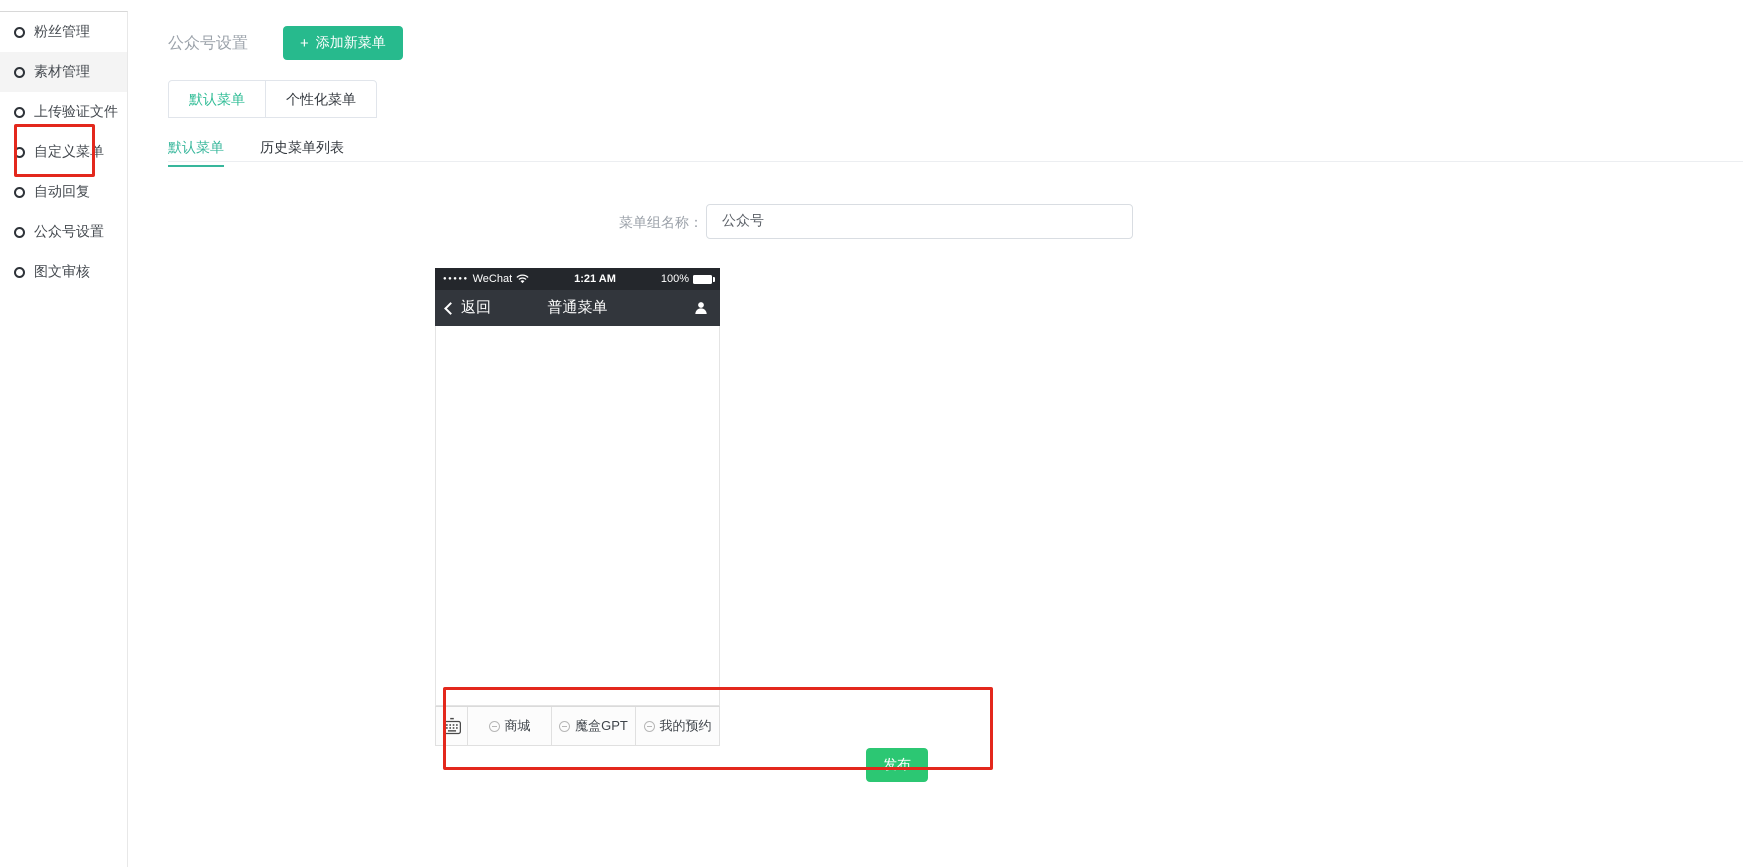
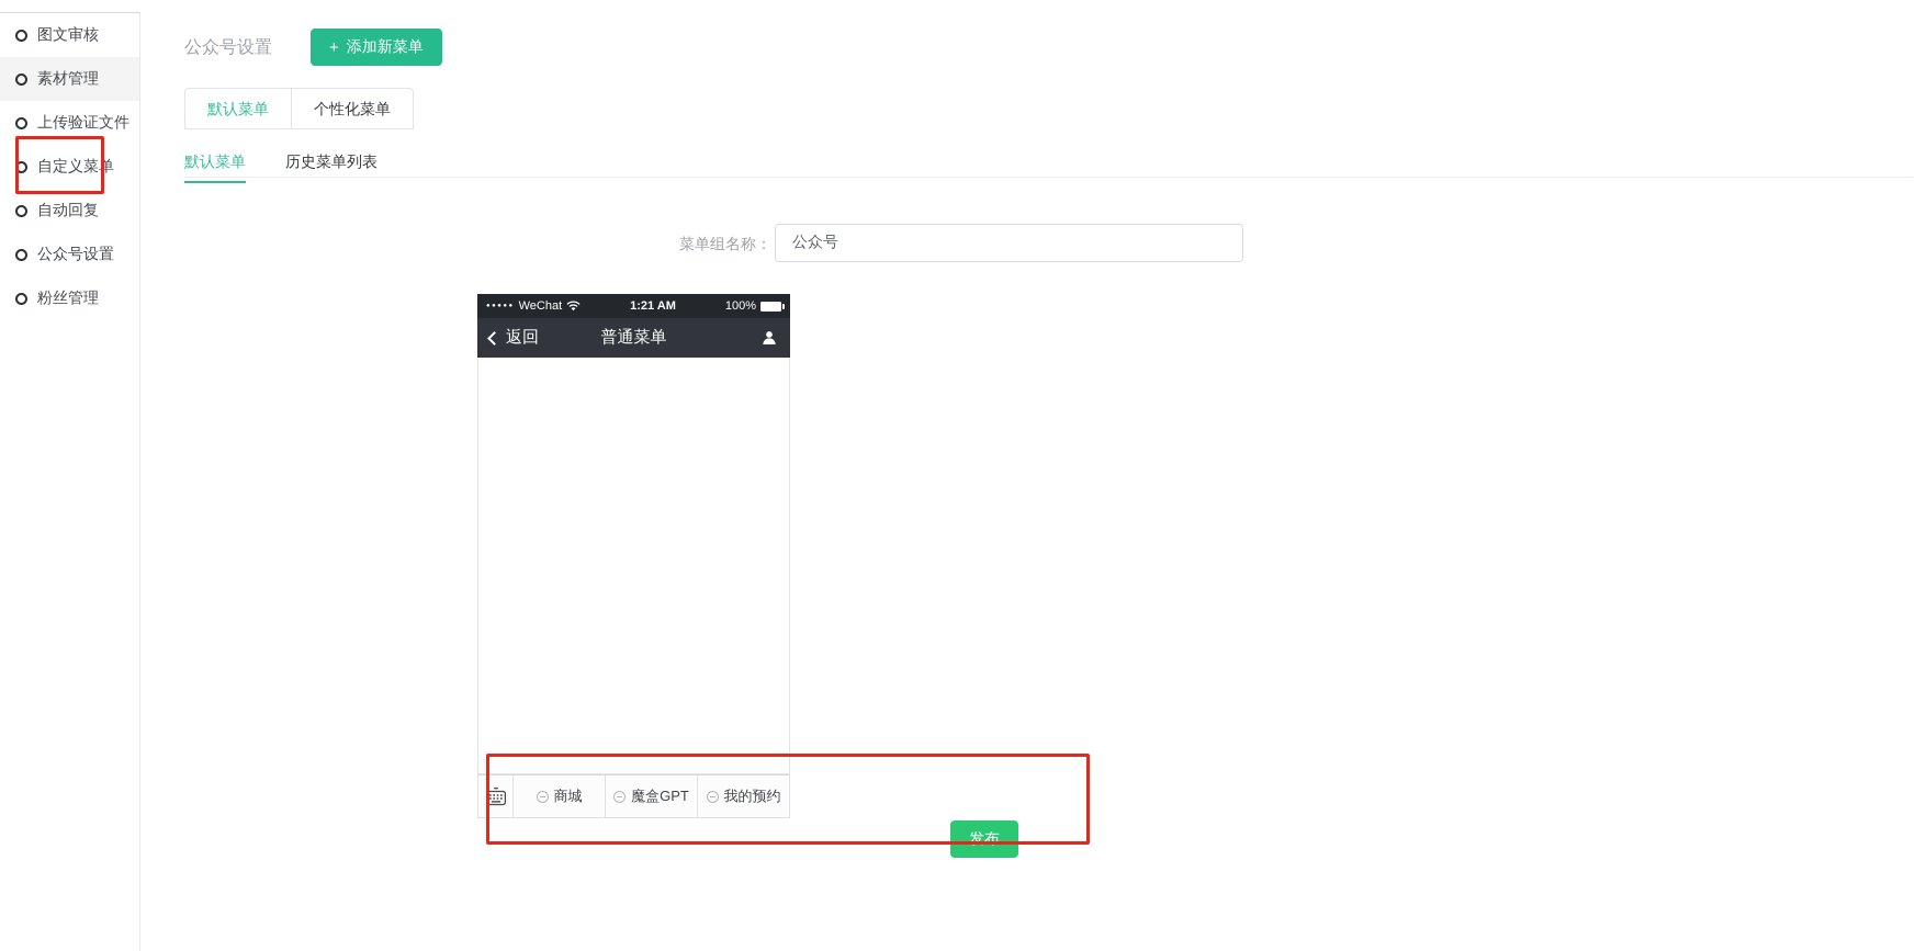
- 粉丝管理
+ 图文审核
  素材管理
  上传验证文件
  自定义菜单
  自动回复
  公众号设置
- 图文审核
+ 粉丝管理
  公众号设置
  +
  添加新菜单
  默认菜单
  个性化菜单
  默认菜单
  历史菜单列表
  菜单组名称：
  公众号
  WeChat
  1:21 AM
  100%
  返回
  普通菜单
  商城
  魔盒GPT
  我的预约
  发布
